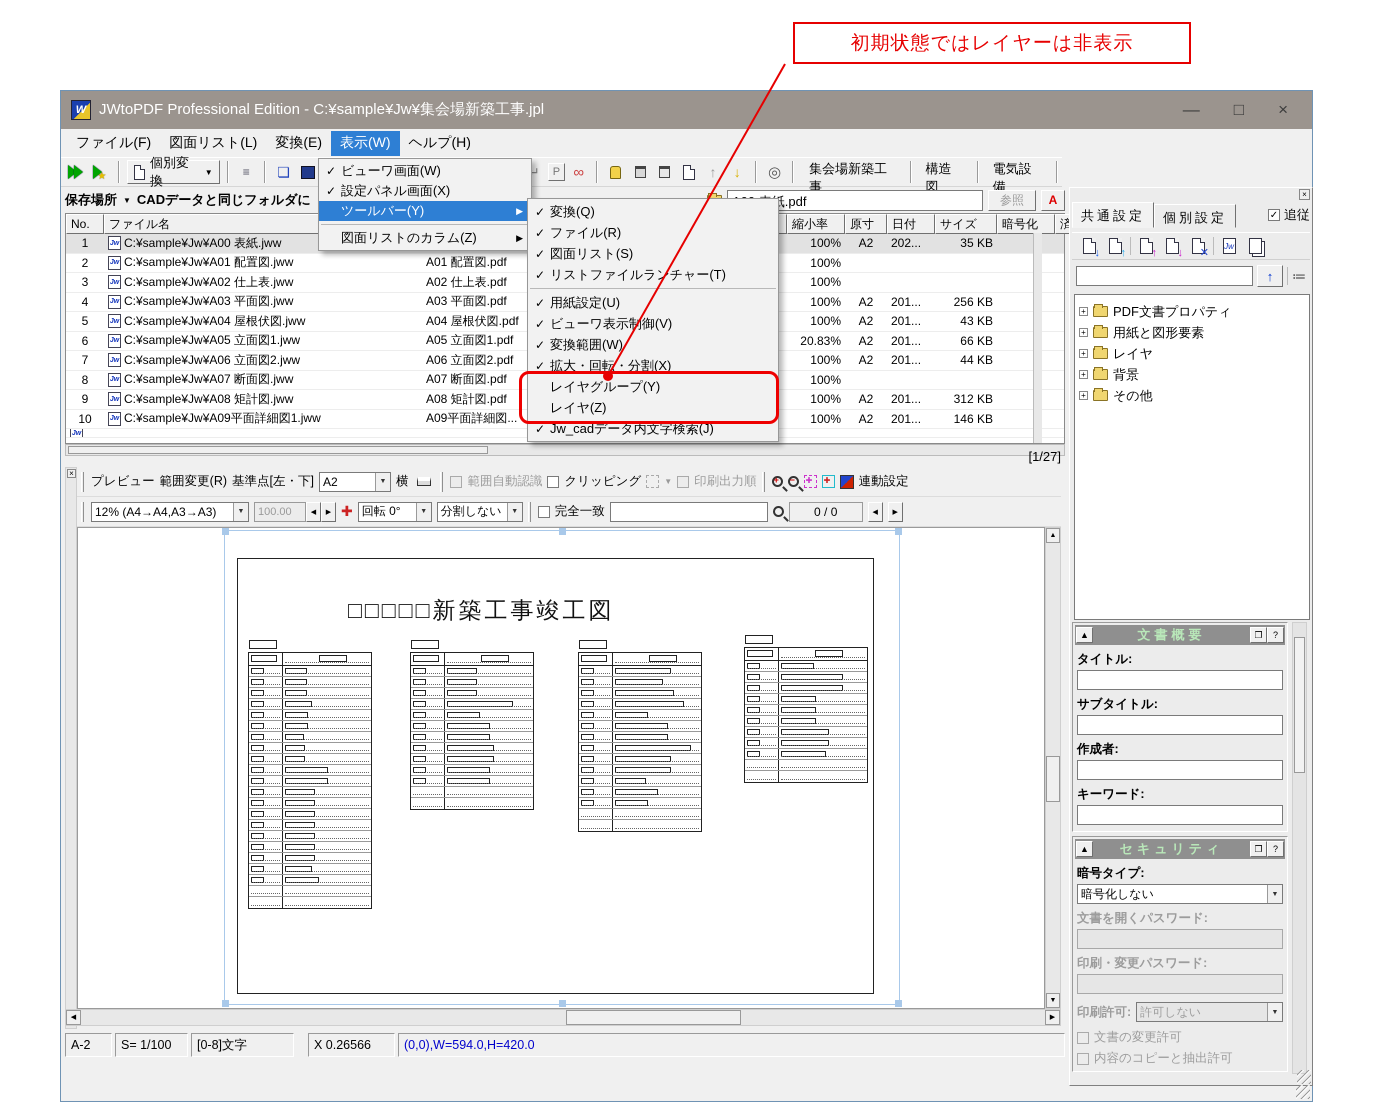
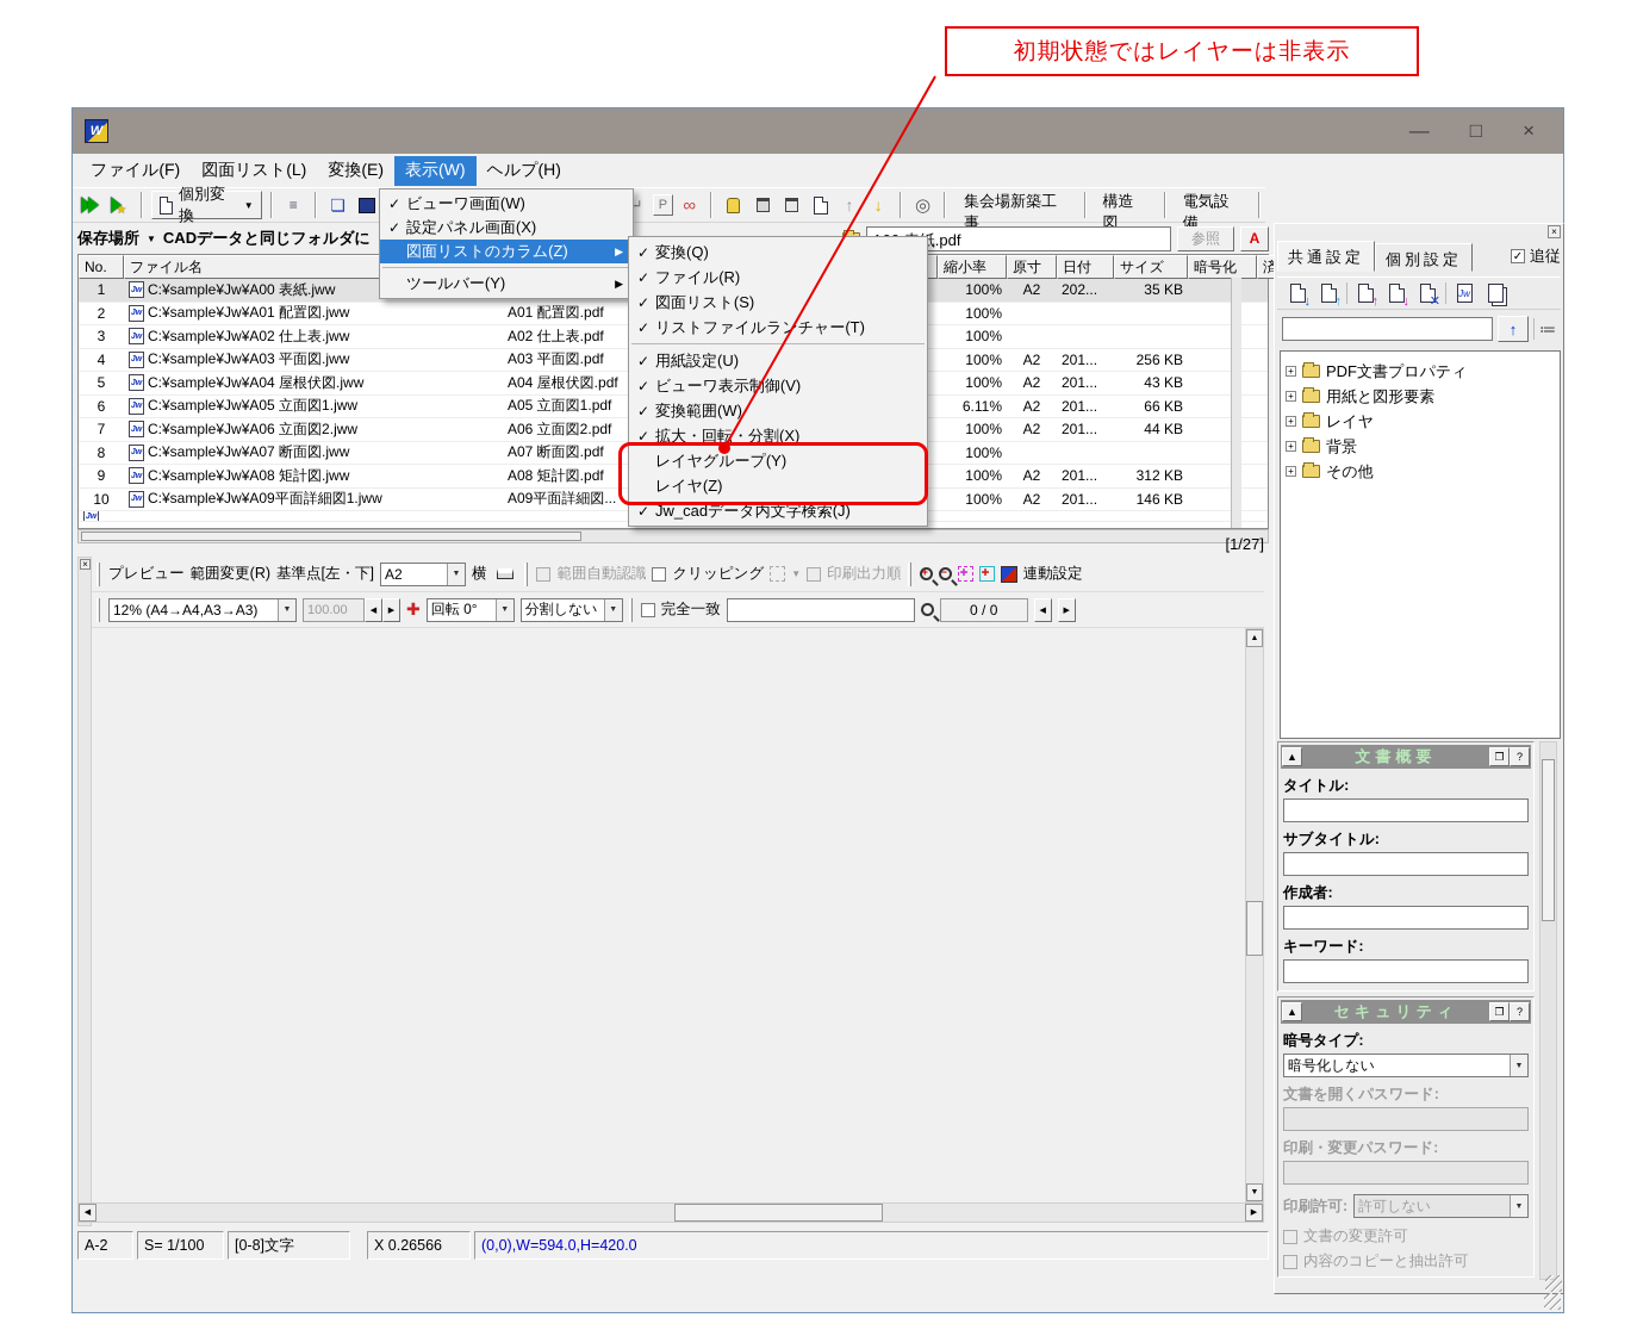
  初期状態ではレイヤーは非表示
  W
- JWtoPDF Professional Edition - C:¥sample¥Jw¥集会場新築工事.jpl
  —
  □
  ×
  ファイル(F)
  図面リスト(L)
  変換(E)
  表示(W)
  ヘルプ(H)
  ★
  個別変換
  ▼
  ≡
  ❏
  ↵
  P
  ∞
  ↑
  ↓
  ◎
  集会場新築工事
  構造図
  電気設備
  保存場所
  ▼
  CADデータと同じフォルダに
  参照
  A
  No.
  ファイル名
  縮小率
  原寸
  日付
  サイズ
  暗号化
  済
  1
  C:¥sample¥Jw¥A00 表紙.jww
  100%
  A2
  202...
  35 KB
  2
  C:¥sample¥Jw¥A01 配置図.jww
  A01 配置図.pdf
  100%
  3
  C:¥sample¥Jw¥A02 仕上表.jww
  A02 仕上表.pdf
  100%
  4
  C:¥sample¥Jw¥A03 平面図.jww
  A03 平面図.pdf
  100%
  A2
  201...
  256 KB
  5
  C:¥sample¥Jw¥A04 屋根伏図.jww
  A04 屋根伏図.pdf
  100%
  A2
  201...
  43 KB
  6
  C:¥sample¥Jw¥A05 立面図1.jww
  A05 立面図1.pdf
- 20.83%
+ 6.11%
  A2
  201...
  66 KB
  7
  C:¥sample¥Jw¥A06 立面図2.jww
  A06 立面図2.pdf
  100%
  A2
  201...
  44 KB
  8
  C:¥sample¥Jw¥A07 断面図.jww
  A07 断面図.pdf
  100%
  9
  C:¥sample¥Jw¥A08 矩計図.jww
  A08 矩計図.pdf
  100%
  A2
  201...
  312 KB
  10
  C:¥sample¥Jw¥A09平面詳細図1.jww
  A09平面詳細図...
  100%
  A2
  201...
  146 KB
  [1/27]
  ×
  プレビュー
  範囲変更(R)
  基準点[左・下]
  A2
  横
  範囲自動認識
  クリッピング
  ▼
  印刷出力順
  +
  −
  ✚
  ✚
  連動設定
  12% (A4→A4,A3→A3)
  100.00
  ✚
  回転 0°
  分割しない
  完全一致
  0 / 0
- □□□□□新築工事竣工図
  A-2
  S= 1/100
  [0-8]文字
  X 0.26566
  (0,0),W=594.0,H=420.0
  ×
  共通設定
  個別設定
  ✓
  追従
  ↓
  ↑
  ↑
  ↓
  ✕
  Jw
  ↑
  ≔
  +
  PDF文書プロパティ
  +
  用紙と図形要素
  +
  レイヤ
  +
  背景
  +
  その他
  ▲
  文書概要
  ❐
  ?
  タイトル:
  サブタイトル:
  作成者:
  キーワード:
  ▲
  セキュリティ
  ❐
  ?
  暗号タイプ:
  暗号化しない
  文書を開くパスワード:
  印刷・変更パスワード:
  印刷許可:
  許可しない
  文書の変更許可
  内容のコピーと抽出許可
  ✓
  ビューワ画面(W)
  ✓
  設定パネル画面(X)
- ツールバー(Y)
+ 図面リストのカラム(Z)
  ▶
- 図面リストのカラム(Z)
+ ツールバー(Y)
  ▶
  ✓
  変換(Q)
  ✓
  ファイル(R)
  ✓
  図面リスト(S)
  ✓
  リストファイルランチャー(T)
  ✓
  用紙設定(U)
  ✓
  ビューワ表示制御(V)
  ✓
  変換範囲(W)
  ✓
  拡大・回転・分割(X)
  レイヤグループ(Y)
  レイヤ(Z)
  ✓
  Jw_cadデータ内文字検索(J)
